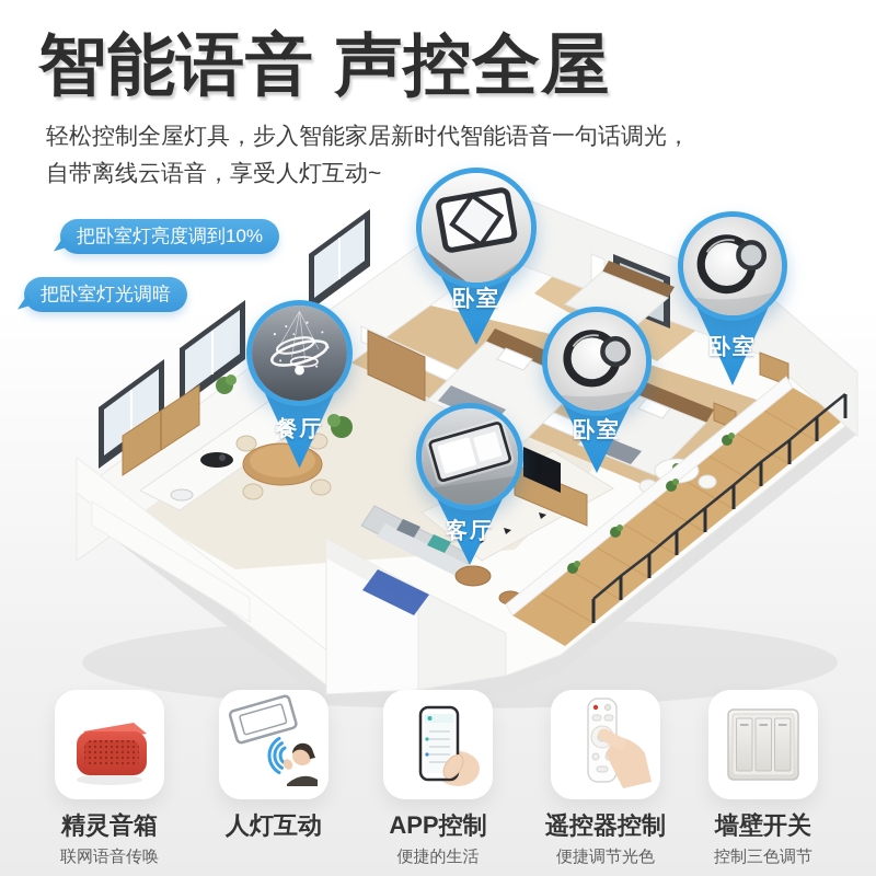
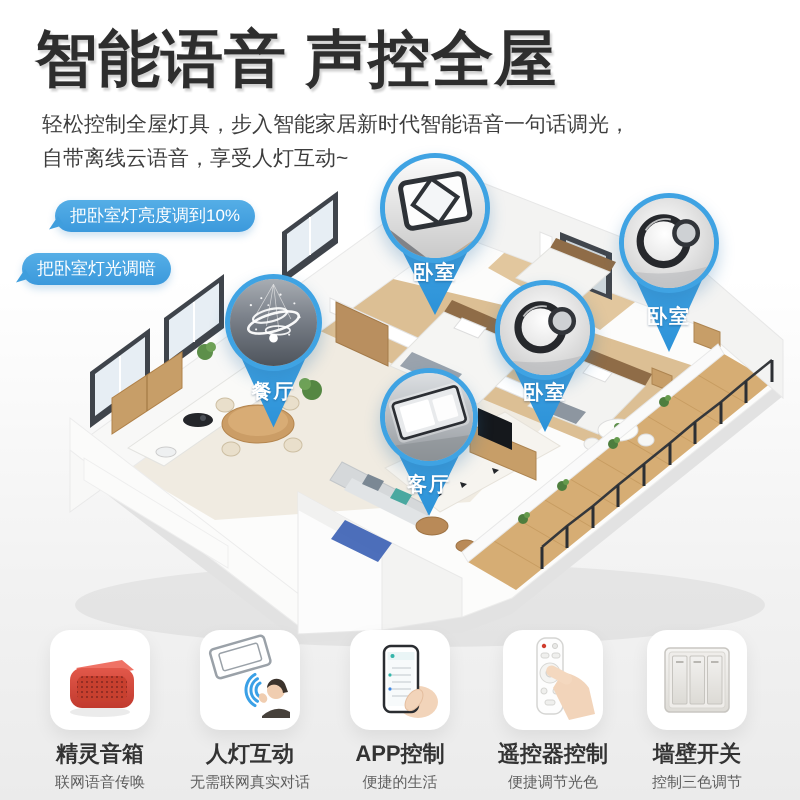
  智能语音 声控全屋
  轻松控制全屋灯具，步入智能家居新时代智能语音一句话调光，
  自带离线云语音，享受人灯互动~
  把卧室灯亮度调到10%
  把卧室灯光调暗
  卧室
  卧室
  餐厅
  卧室
  客厅
  精灵音箱
  联网语音传唤
  人灯互动
+ 无需联网真实对话
  APP控制
  便捷的生活
  遥控器控制
  便捷调节光色
  墙壁开关
  控制三色调节
